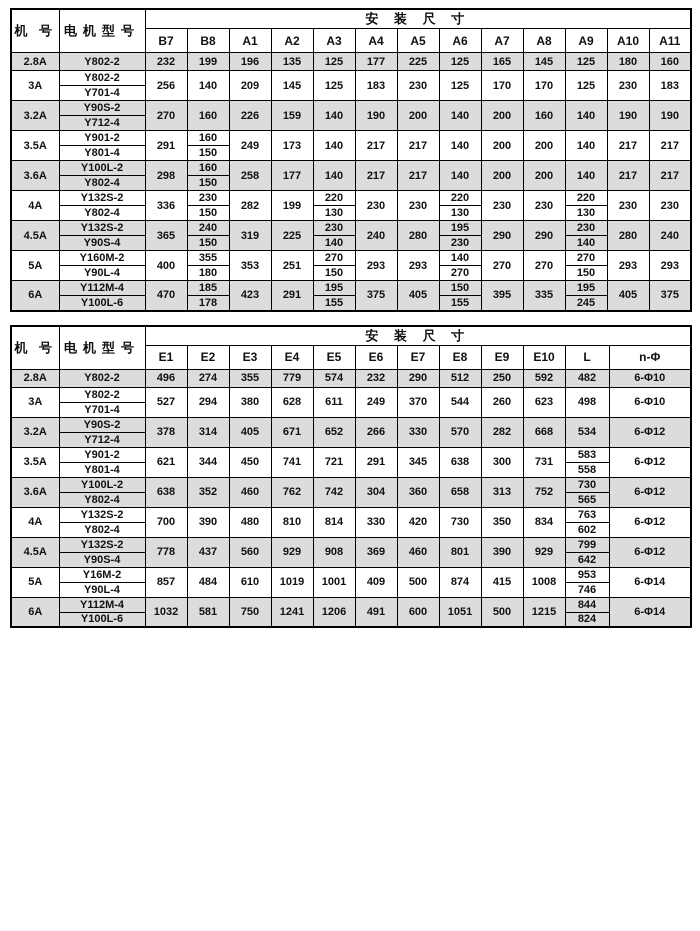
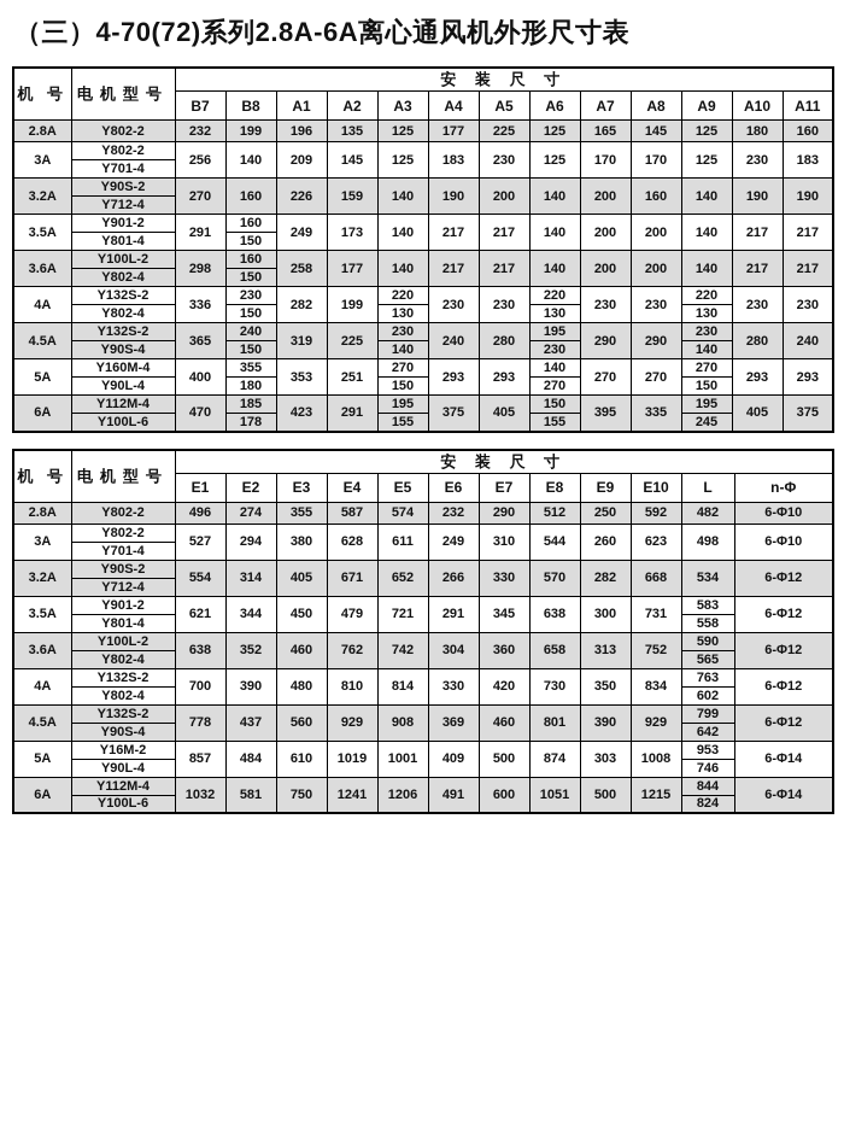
+ （三）4-70(72)系列2.8A-6A离心通风机外形尺寸表
  机 号	电机型号	安 装 尺 寸
  B7	B8	A1	A2	A3	A4	A5	A6	A7	A8	A9	A10	A11
  2.8A	Y802-2	232	199	196	135	125	177	225	125	165	145	125	180	160
  3A	Y802-2	256	140	209	145	125	183	230	125	170	170	125	230	183
  Y701-4
  3.2A	Y90S-2	270	160	226	159	140	190	200	140	200	160	140	190	190
  Y712-4
  3.5A	Y901-2	291	160	249	173	140	217	217	140	200	200	140	217	217
  Y801-4	150
  3.6A	Y100L-2	298	160	258	177	140	217	217	140	200	200	140	217	217
  Y802-4	150
  4A	Y132S-2	336	230	282	199	220	230	230	220	230	230	220	230	230
  Y802-4	150	130	130	130
  4.5A	Y132S-2	365	240	319	225	230	240	280	195	290	290	230	280	240
  Y90S-4	150	140	230	140
- 5A	Y160M-2	400	355	353	251	270	293	293	140	270	270	270	293	293
+ 5A	Y160M-4	400	355	353	251	270	293	293	140	270	270	270	293	293
  Y90L-4	180	150	270	150
  6A	Y112M-4	470	185	423	291	195	375	405	150	395	335	195	405	375
  Y100L-6	178	155	155	245
  机 号	电机型号	安 装 尺 寸
  E1	E2	E3	E4	E5	E6	E7	E8	E9	E10	L	n-Φ
- 2.8A	Y802-2	496	274	355	779	574	232	290	512	250	592	482	6-Φ10
+ 2.8A	Y802-2	496	274	355	587	574	232	290	512	250	592	482	6-Φ10
- 3A	Y802-2	527	294	380	628	611	249	370	544	260	623	498	6-Φ10
+ 3A	Y802-2	527	294	380	628	611	249	310	544	260	623	498	6-Φ10
  Y701-4
- 3.2A	Y90S-2	378	314	405	671	652	266	330	570	282	668	534	6-Φ12
+ 3.2A	Y90S-2	554	314	405	671	652	266	330	570	282	668	534	6-Φ12
  Y712-4
- 3.5A	Y901-2	621	344	450	741	721	291	345	638	300	731	583	6-Φ12
+ 3.5A	Y901-2	621	344	450	479	721	291	345	638	300	731	583	6-Φ12
  Y801-4	558
- 3.6A	Y100L-2	638	352	460	762	742	304	360	658	313	752	730	6-Φ12
+ 3.6A	Y100L-2	638	352	460	762	742	304	360	658	313	752	590	6-Φ12
  Y802-4	565
  4A	Y132S-2	700	390	480	810	814	330	420	730	350	834	763	6-Φ12
  Y802-4	602
  4.5A	Y132S-2	778	437	560	929	908	369	460	801	390	929	799	6-Φ12
  Y90S-4	642
- 5A	Y16M-2	857	484	610	1019	1001	409	500	874	415	1008	953	6-Φ14
+ 5A	Y16M-2	857	484	610	1019	1001	409	500	874	303	1008	953	6-Φ14
  Y90L-4	746
  6A	Y112M-4	1032	581	750	1241	1206	491	600	1051	500	1215	844	6-Φ14
  Y100L-6	824
